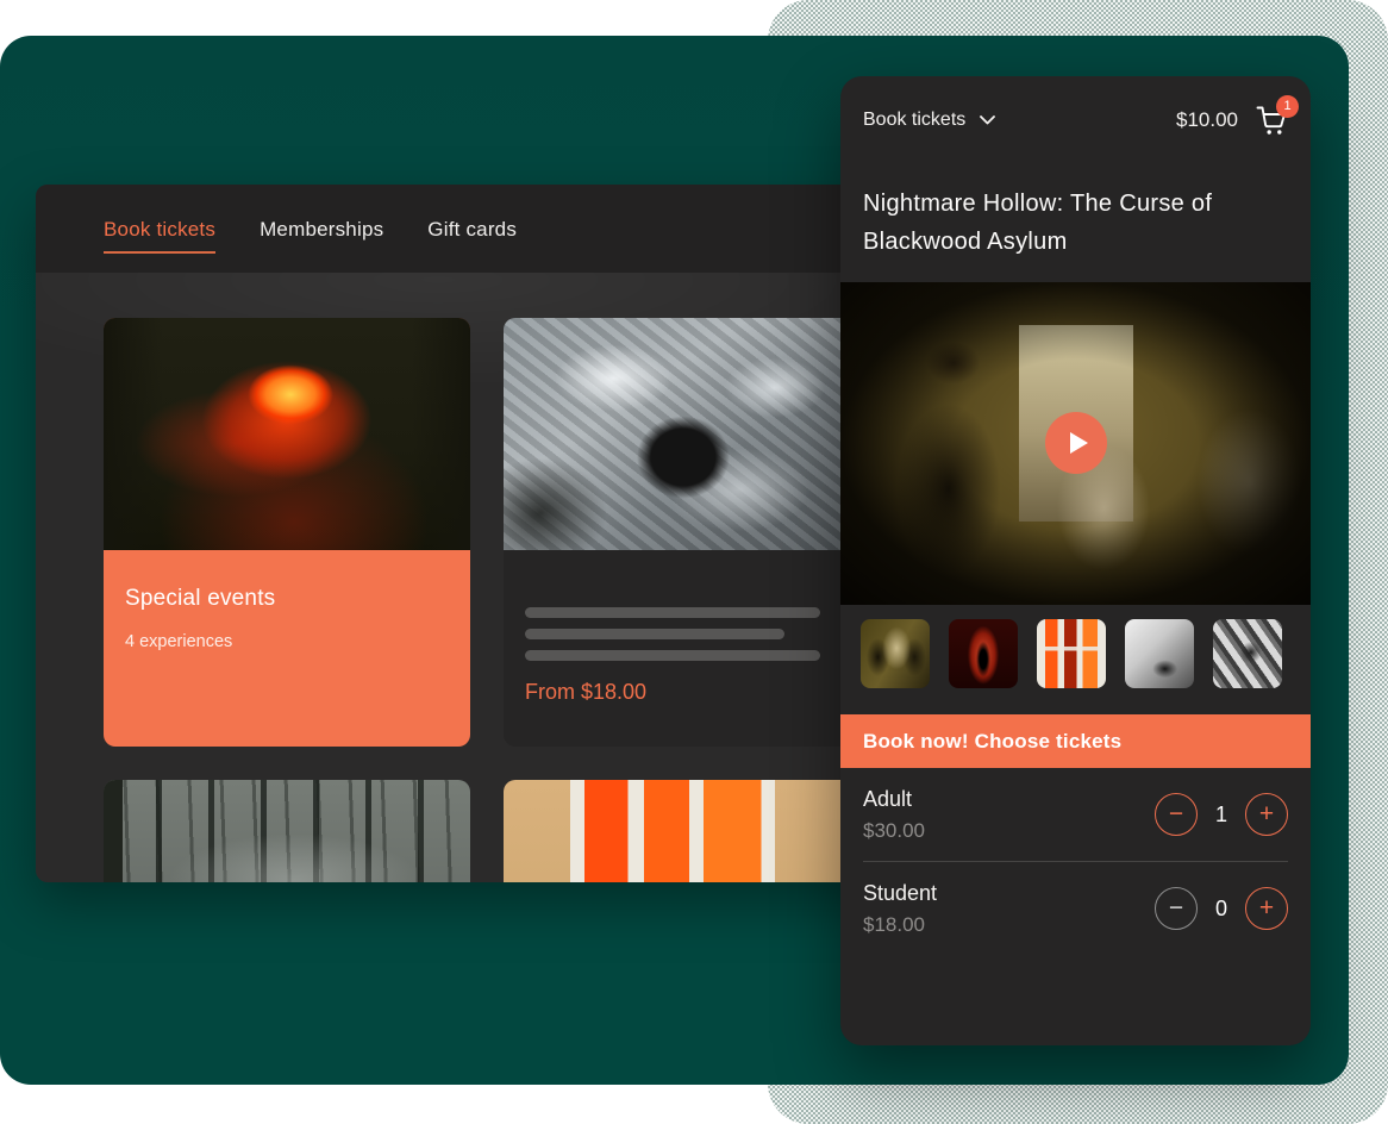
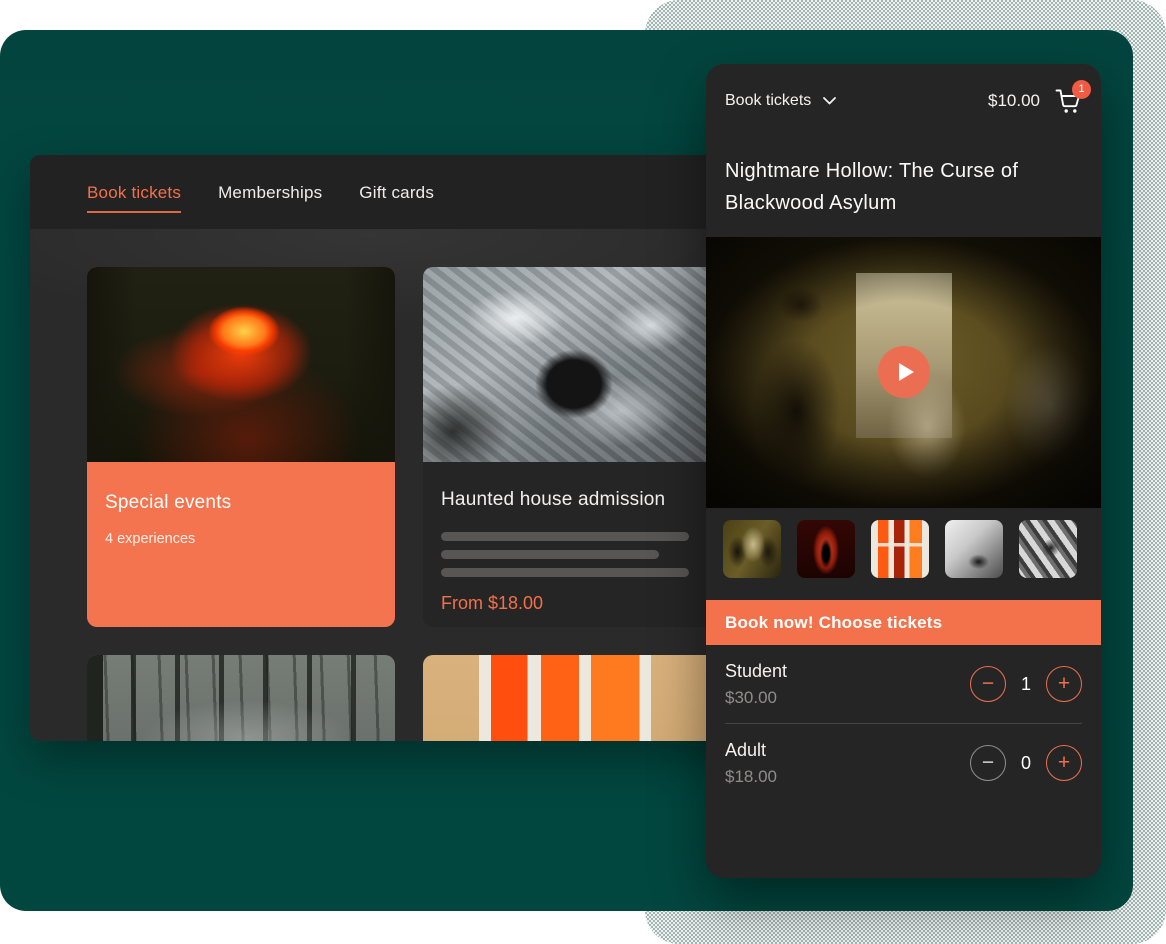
  Book tickets
  Memberships
  Gift cards
  Special events
  4 experiences
+ Haunted house admission
  From $18.00
  Book tickets
  $10.00
  1
  Nightmare Hollow: The Curse of Blackwood Asylum
  Book now! Choose tickets
- Adult
+ Student
  $30.00
  −
  1
  +
- Student
+ Adult
  $18.00
  −
  0
  +
